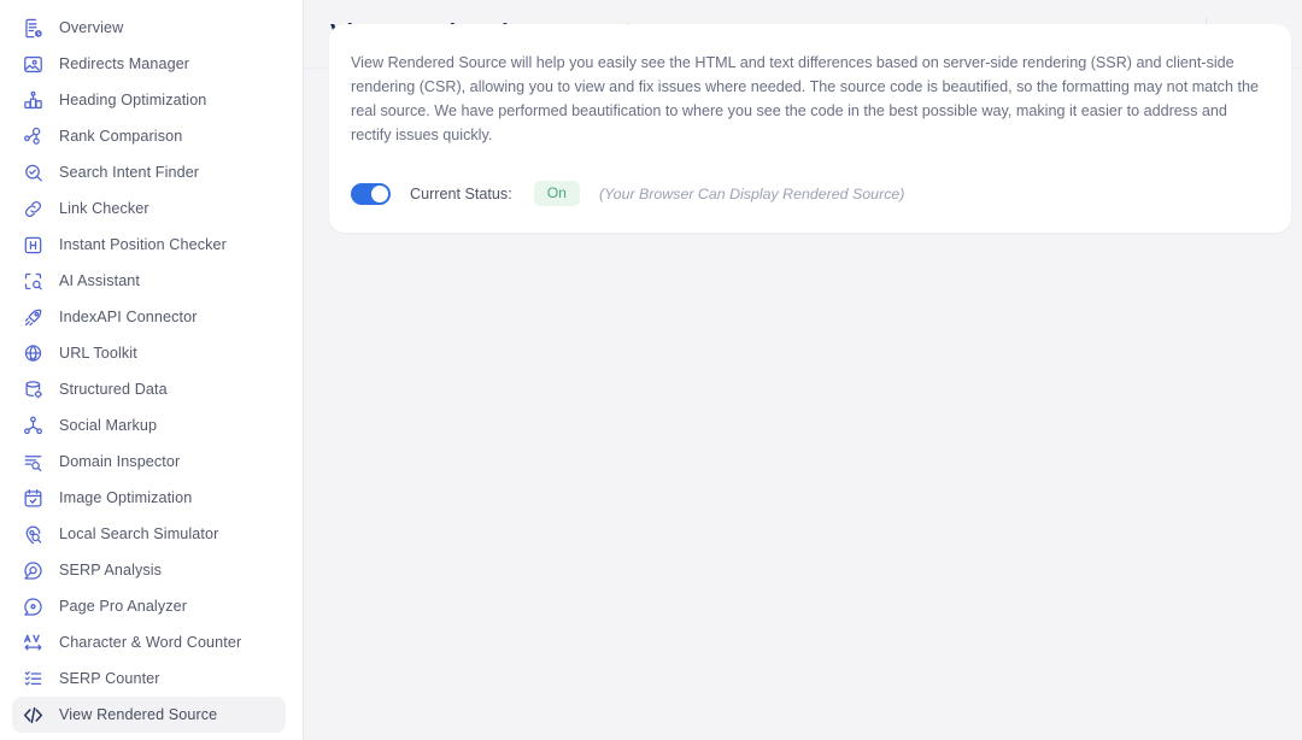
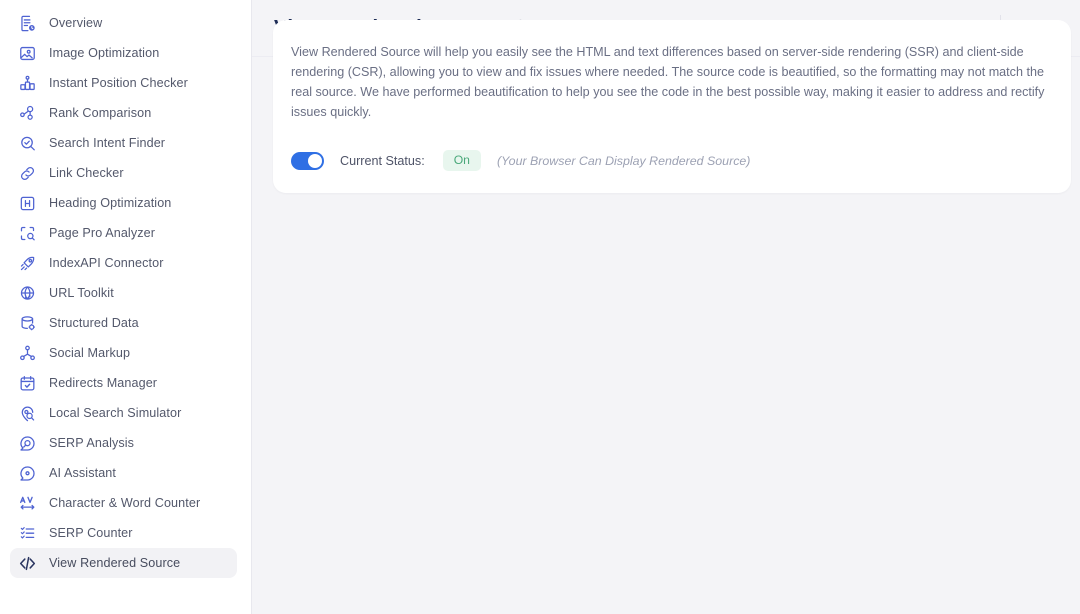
  Overview
- Redirects Manager
+ Image Optimization
- Heading Optimization
+ Instant Position Checker
  Rank Comparison
  Search Intent Finder
  Link Checker
- Instant Position Checker
+ Heading Optimization
- AI Assistant
+ Page Pro Analyzer
  IndexAPI Connector
  URL Toolkit
  Structured Data
  Social Markup
- Domain Inspector
- Image Optimization
+ Redirects Manager
  Local Search Simulator
  SERP Analysis
- Page Pro Analyzer
+ AI Assistant
  Character & Word Counter
  SERP Counter
  View Rendered Source
- View Rendered Source will help you easily see the HTML and text differences based on server-side rendering (SSR) and client-side rendering (CSR), allowing you to view and fix issues where needed. The source code is beautified, so the formatting may not match the real source. We have performed beautification to where you see the code in the best possible way, making it easier to address and rectify issues quickly.
+ View Rendered Source will help you easily see the HTML and text differences based on server-side rendering (SSR) and client-side rendering (CSR), allowing you to view and fix issues where needed. The source code is beautified, so the formatting may not match the real source. We have performed beautification to help you see the code in the best possible way, making it easier to address and rectify issues quickly.
  Current Status:
  On
  (Your Browser Can Display Rendered Source)
